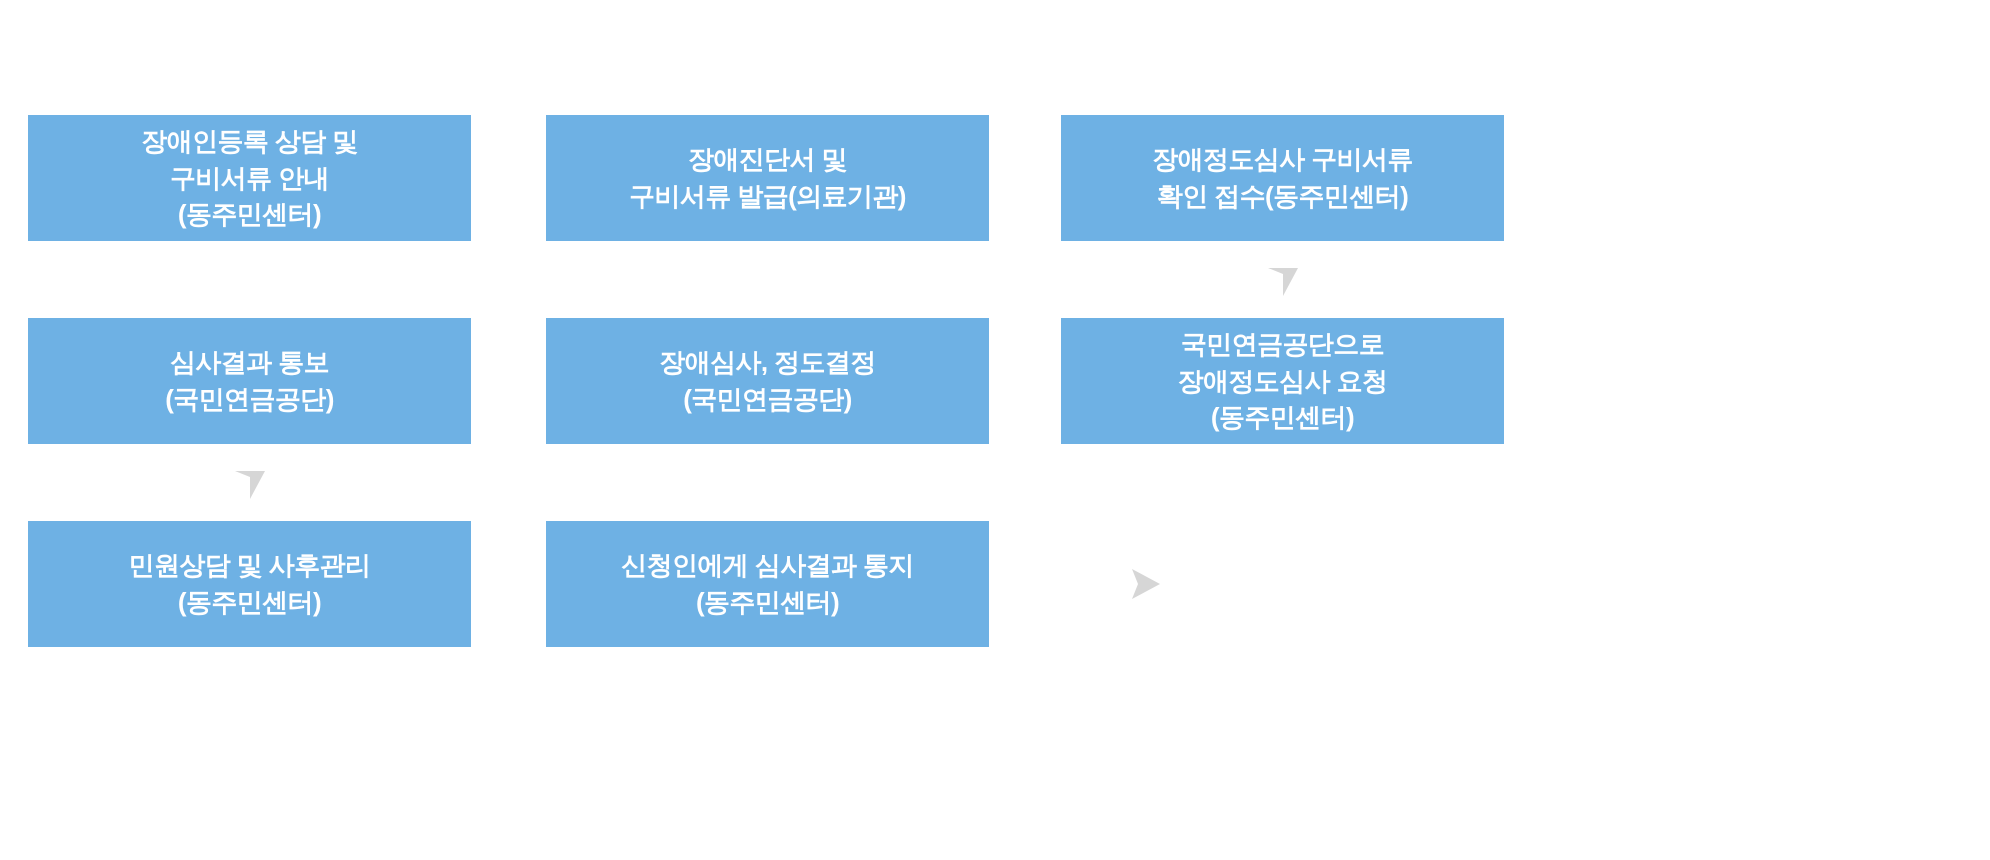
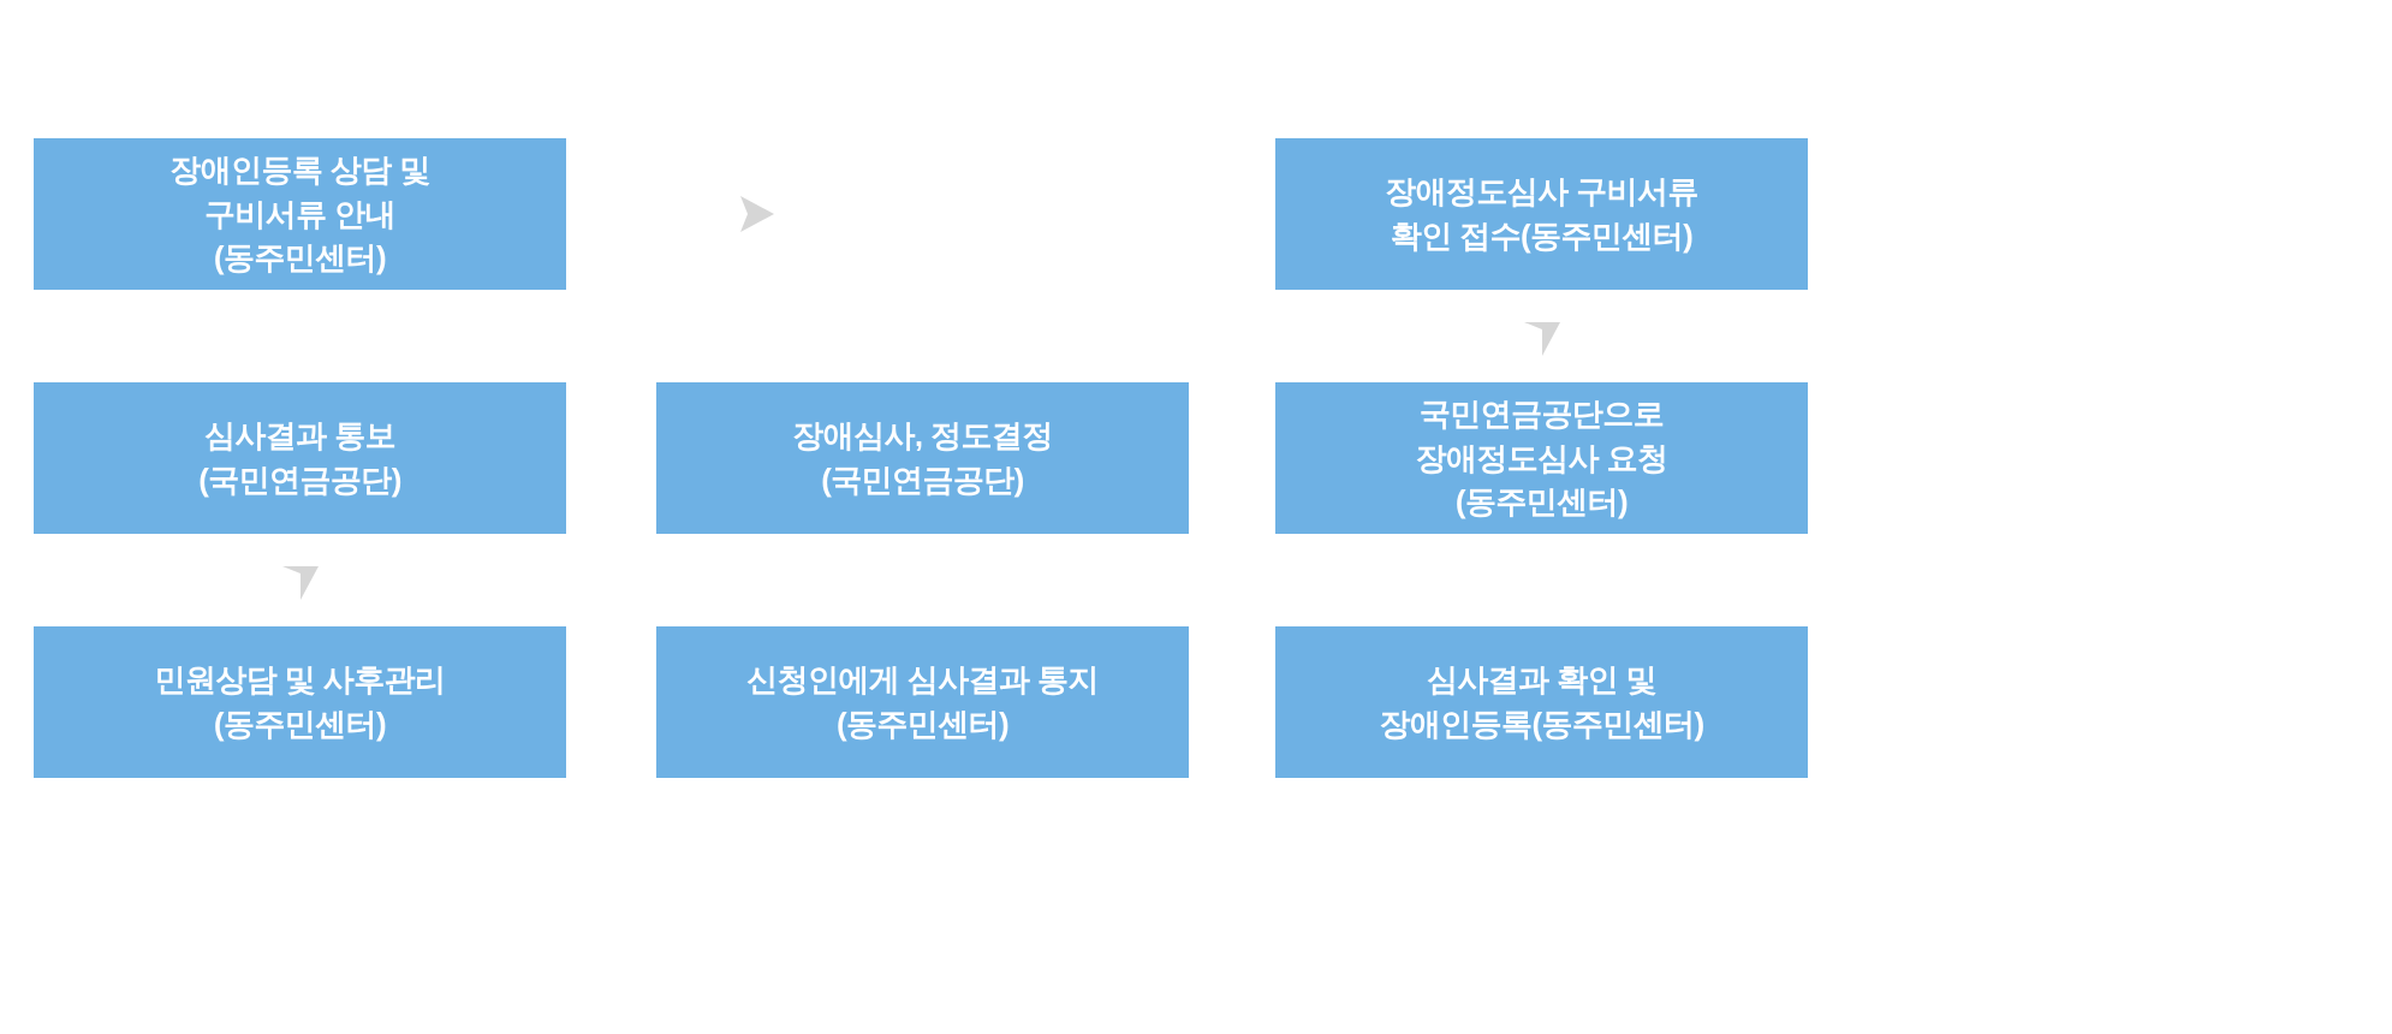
  장애인등록 상담 및
  구비서류 안내
  (동주민센터)
- 장애진단서 및
- 구비서류 발급(의료기관)
  장애정도심사 구비서류
  확인 접수(동주민센터)
  심사결과 통보
  (국민연금공단)
  장애심사, 정도결정
  (국민연금공단)
  국민연금공단으로
  장애정도심사 요청
  (동주민센터)
  민원상담 및 사후관리
  (동주민센터)
  신청인에게 심사결과 통지
  (동주민센터)
+ 심사결과 확인 및
+ 장애인등록(동주민센터)
